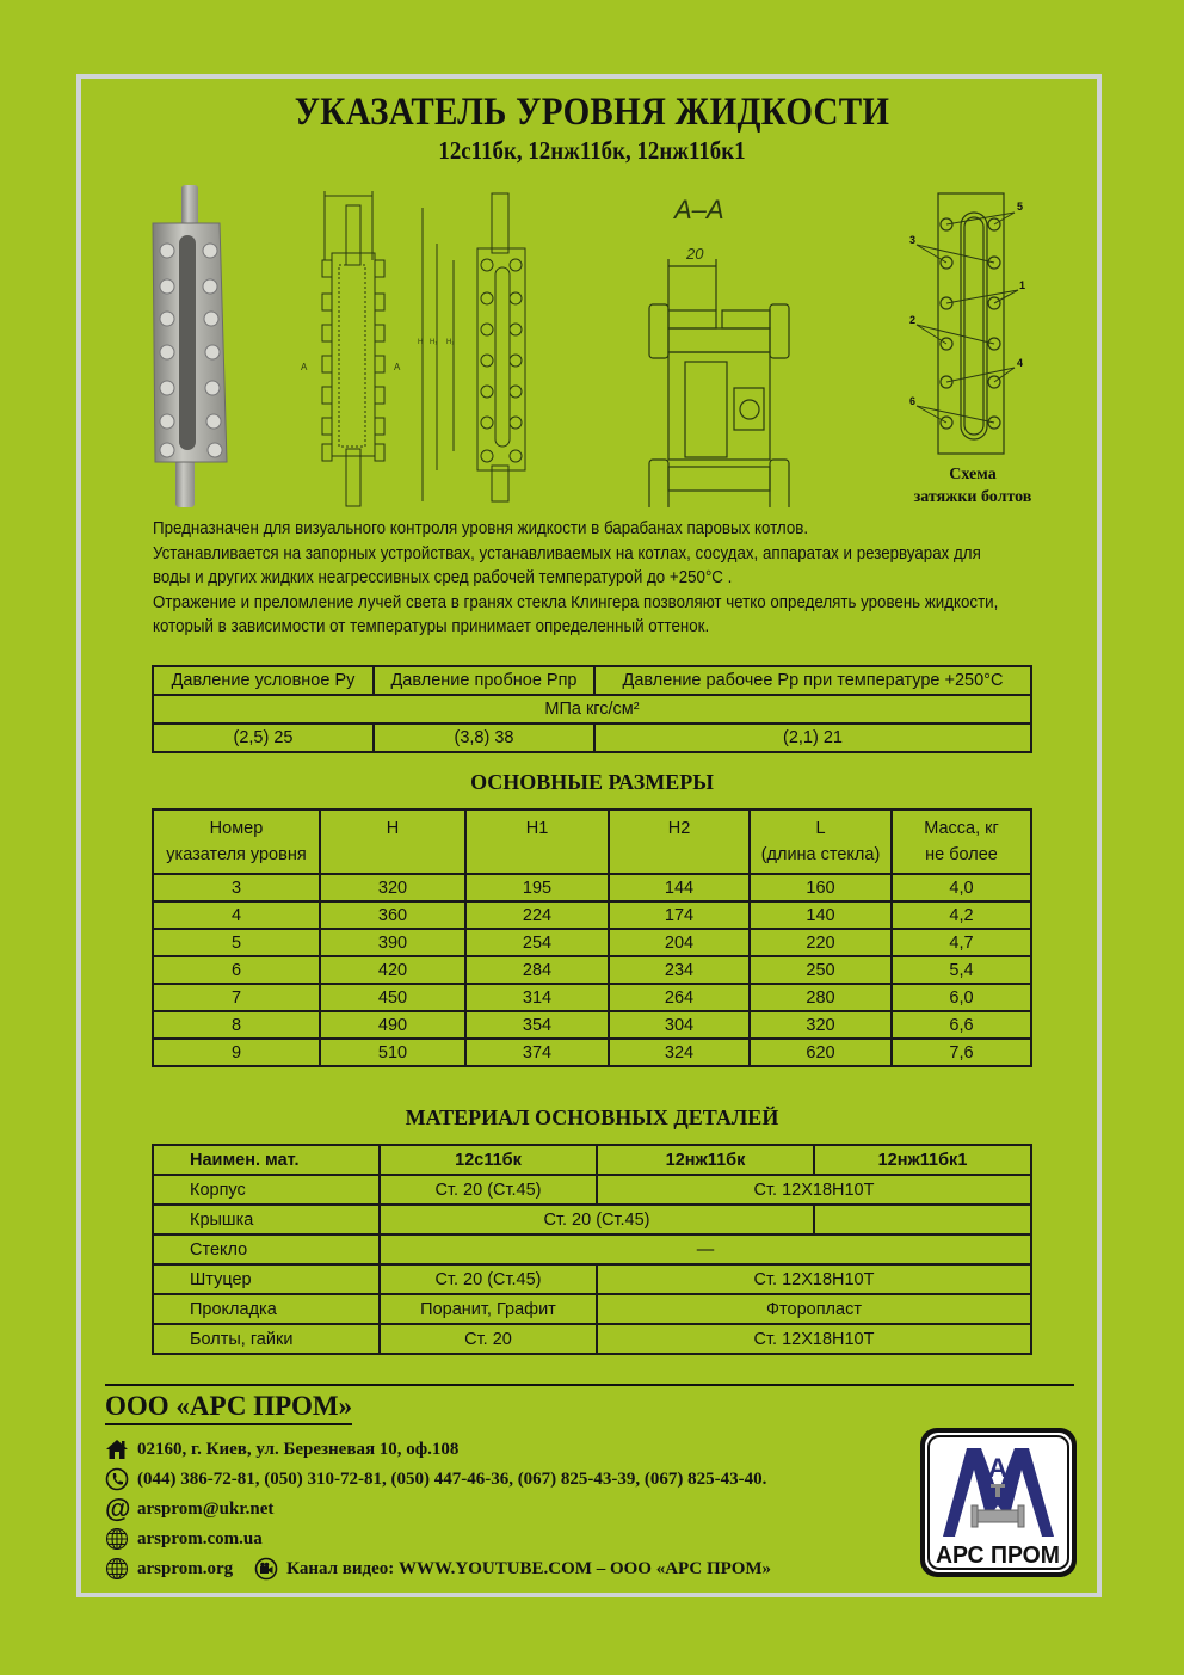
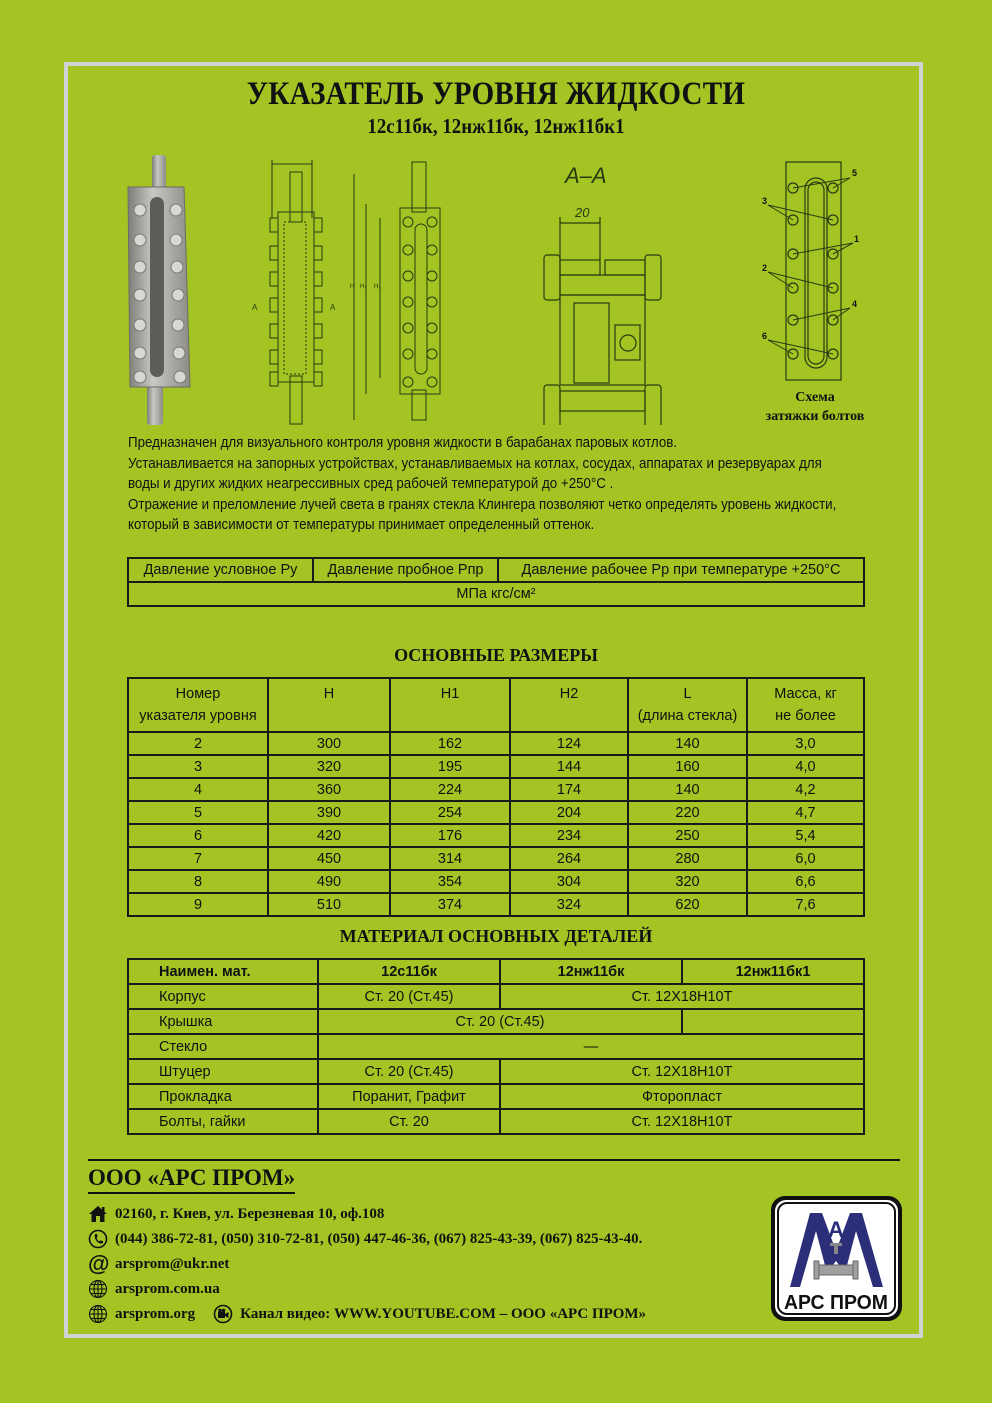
  УКАЗАТЕЛЬ УРОВНЯ ЖИДКОСТИ
  12с11бк, 12нж11бк, 12нж11бк1
  А
  А
  А–А
  20
  5
  3
  1
  2
  4
  6
  Схема
  затяжки болтов
  Предназначен для визуального контроля уровня жидкости в барабанах паровых котлов.
  Устанавливается на запорных устройствах, устанавливаемых на котлах, сосудах, аппаратах и резервуарах для
  воды и других жидких неагрессивных сред рабочей температурой до +250°С .
  Отражение и преломление лучей света в гранях стекла Клингера позволяют четко определять уровень жидкости,
  который в зависимости от температуры принимает определенный оттенок.
  Давление условное Ру	Давление пробное Рпр	Давление рабочее Рр при температуре +250°С
  МПа кгс/см²
- (2,5) 25	(3,8) 38	(2,1) 21
  ОСНОВНЫЕ РАЗМЕРЫ
  Номеруказателя уровня	Н	Н1	Н2	L(длина стекла)	Масса, кгне более
+ 2	300	162	124	140	3,0
  3	320	195	144	160	4,0
  4	360	224	174	140	4,2
  5	390	254	204	220	4,7
- 6	420	284	234	250	5,4
+ 6	420	176	234	250	5,4
  7	450	314	264	280	6,0
  8	490	354	304	320	6,6
  9	510	374	324	620	7,6
  МАТЕРИАЛ ОСНОВНЫХ ДЕТАЛЕЙ
  Наимен. мат.	12с11бк	12нж11бк	12нж11бк1
  Корпус	Ст. 20 (Ст.45)	Ст. 12Х18Н10Т
  Крышка	Ст. 20 (Ст.45)
  Стекло	—
  Штуцер	Ст. 20 (Ст.45)	Ст. 12Х18Н10Т
  Прокладка	Поранит, Графит	Фторопласт
  Болты, гайки	Ст. 20	Ст. 12Х18Н10Т
  ООО «АРС ПРОМ»
  02160, г. Киев, ул. Березневая 10, оф.108
  (044) 386-72-81, (050) 310-72-81, (050) 447-46-36, (067) 825-43-39, (067) 825-43-40.
  @
  arsprom@ukr.net
  arsprom.com.ua
  arsprom.org
  Канал видео: WWW.YOUTUBE.COM – ООО «АРС ПРОМ»
  А
  АРС ПРОМ
